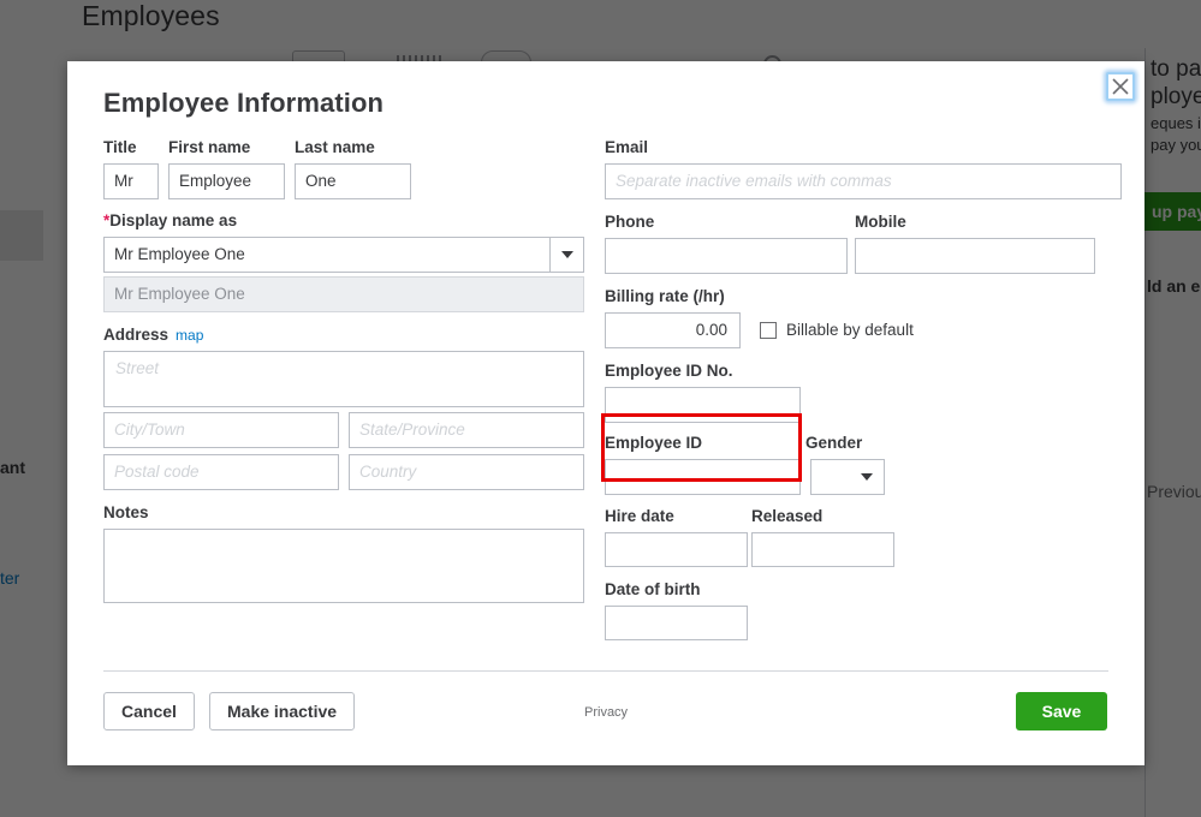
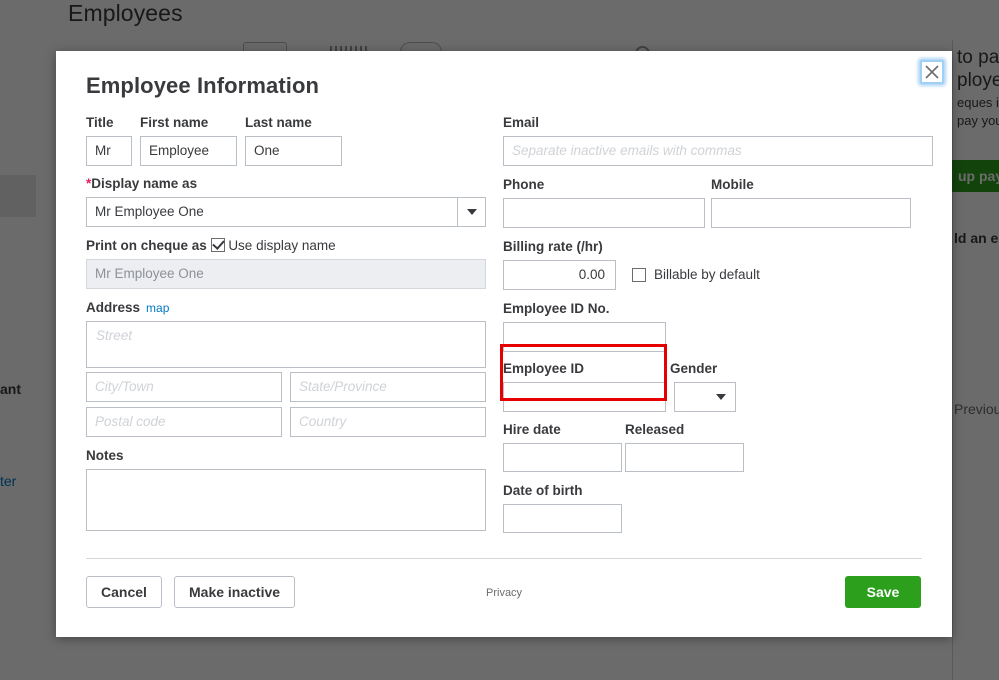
  Employees
  to pa
  ploye
  eques i
  pay yo
  up pa
  ld an e
  Previou
  ant
  ter
  Employee Information
  Title
  First name
  Last name
  Mr
  Employee
  One
  *Display name as
  Mr Employee One
+ Print on cheque as Use display name
  Mr Employee One
  Address map
  Street
  City/Town
  State/Province
  Postal code
  Country
  Notes
  Email
  Separate inactive emails with commas
  Phone
  Mobile
  Billing rate (/hr)
  0.00
  Billable by default
  Employee ID No.
  Employee ID
  Gender
  Hire date
  Released
  Date of birth
  Cancel
  Make inactive
  Privacy
  Save
